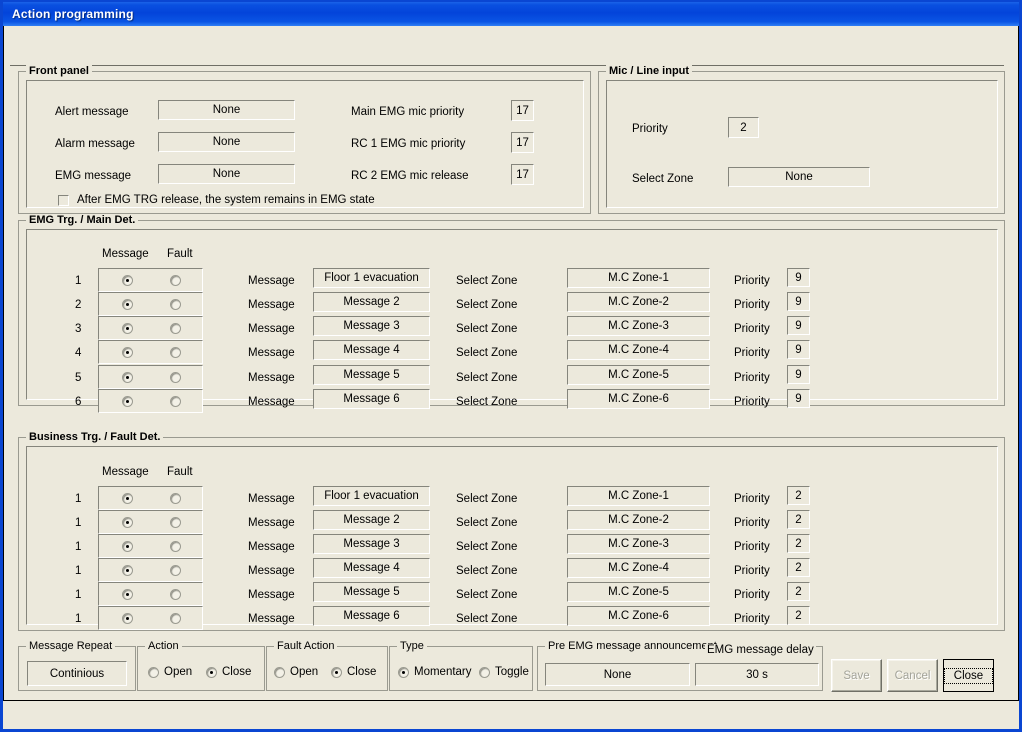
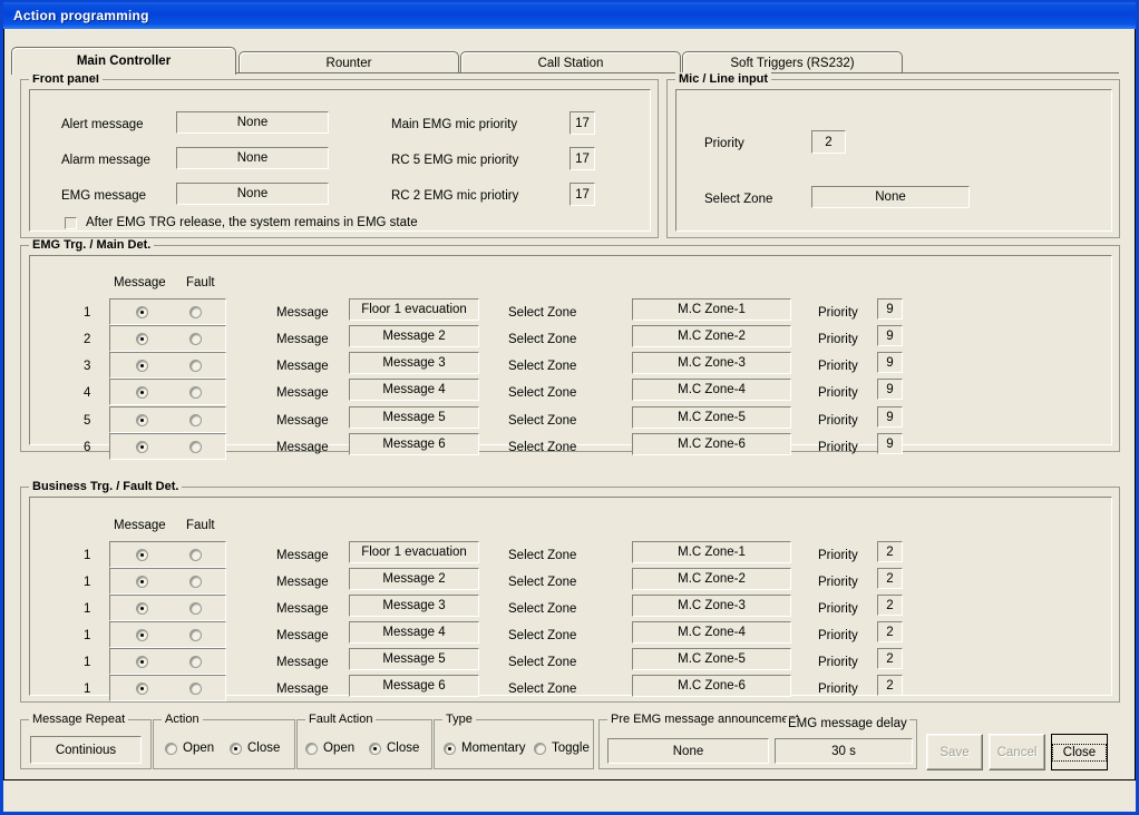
  Action programming
+ Main Controller
+ Rounter
+ Call Station
+ Soft Triggers (RS232)
  Front panel
  Alert message
  None
  Alarm message
  None
  EMG message
  None
  Main EMG mic priority
  17
- RC 1 EMG mic priority
+ RC 5 EMG mic priority
  17
- RC 2 EMG mic release
+ RC 2 EMG mic priotiry
  17
  After EMG TRG release, the system remains in EMG state
  Mic / Line input
  Priority
  2
  Select Zone
  None
  EMG Trg. / Main Det.
  Message
  Fault
  1
  Message
  Floor 1 evacuation
  Select Zone
  M.C Zone-1
  Priority
  9
  2
  Message
  Message 2
  Select Zone
  M.C Zone-2
  Priority
  9
  3
  Message
  Message 3
  Select Zone
  M.C Zone-3
  Priority
  9
  4
  Message
  Message 4
  Select Zone
  M.C Zone-4
  Priority
  9
  5
  Message
  Message 5
  Select Zone
  M.C Zone-5
  Priority
  9
  6
  Message
  Message 6
  Select Zone
  M.C Zone-6
  Priority
  9
  Business Trg. / Fault Det.
  Message
  Fault
  1
  Message
  Floor 1 evacuation
  Select Zone
  M.C Zone-1
  Priority
  2
  1
  Message
  Message 2
  Select Zone
  M.C Zone-2
  Priority
  2
  1
  Message
  Message 3
  Select Zone
  M.C Zone-3
  Priority
  2
  1
  Message
  Message 4
  Select Zone
  M.C Zone-4
  Priority
  2
  1
  Message
  Message 5
  Select Zone
  M.C Zone-5
  Priority
  2
  1
  Message
  Message 6
  Select Zone
  M.C Zone-6
  Priority
  2
  Message Repeat
  Continious
  Action
  Open
  Close
  Fault Action
  Open
  Close
  Type
  Momentary
  Toggle
  Pre EMG message announcem
  None
  EMG message delay
  30 s
  Save
  Cancel
  Close
